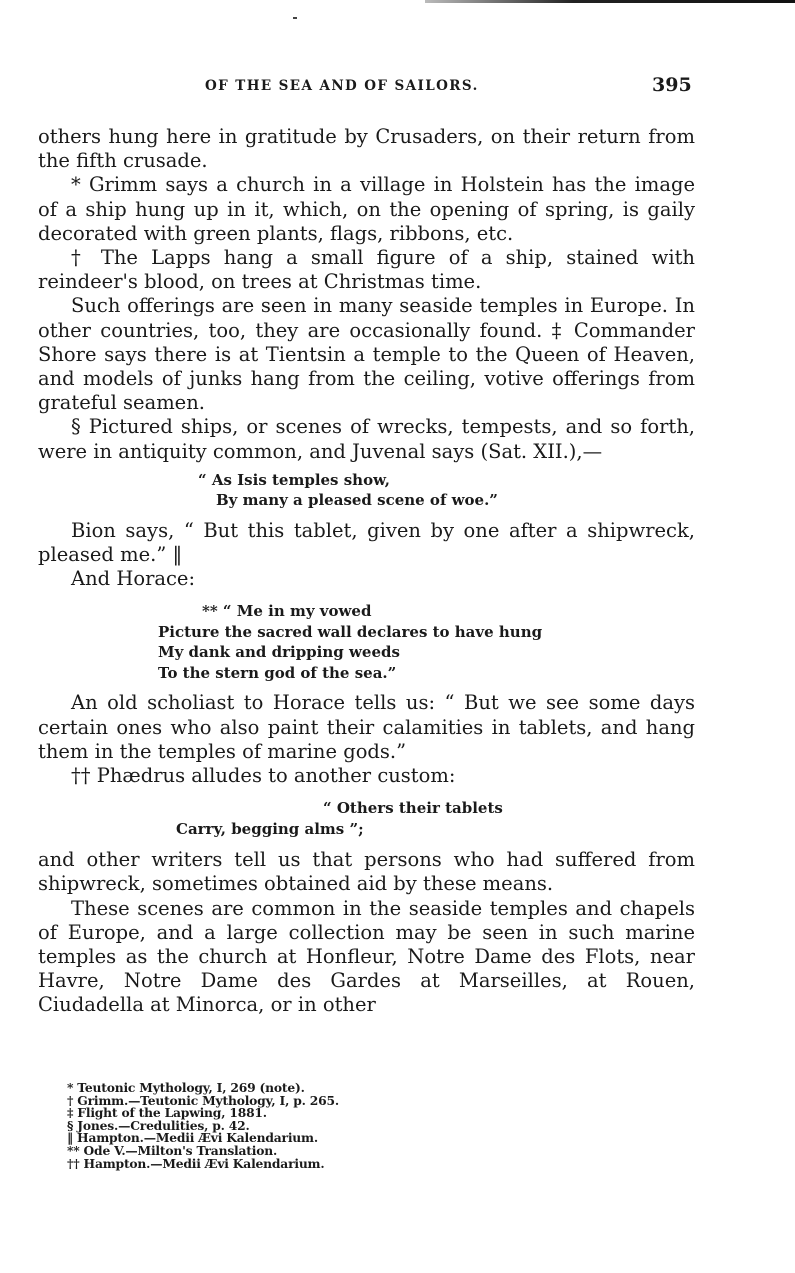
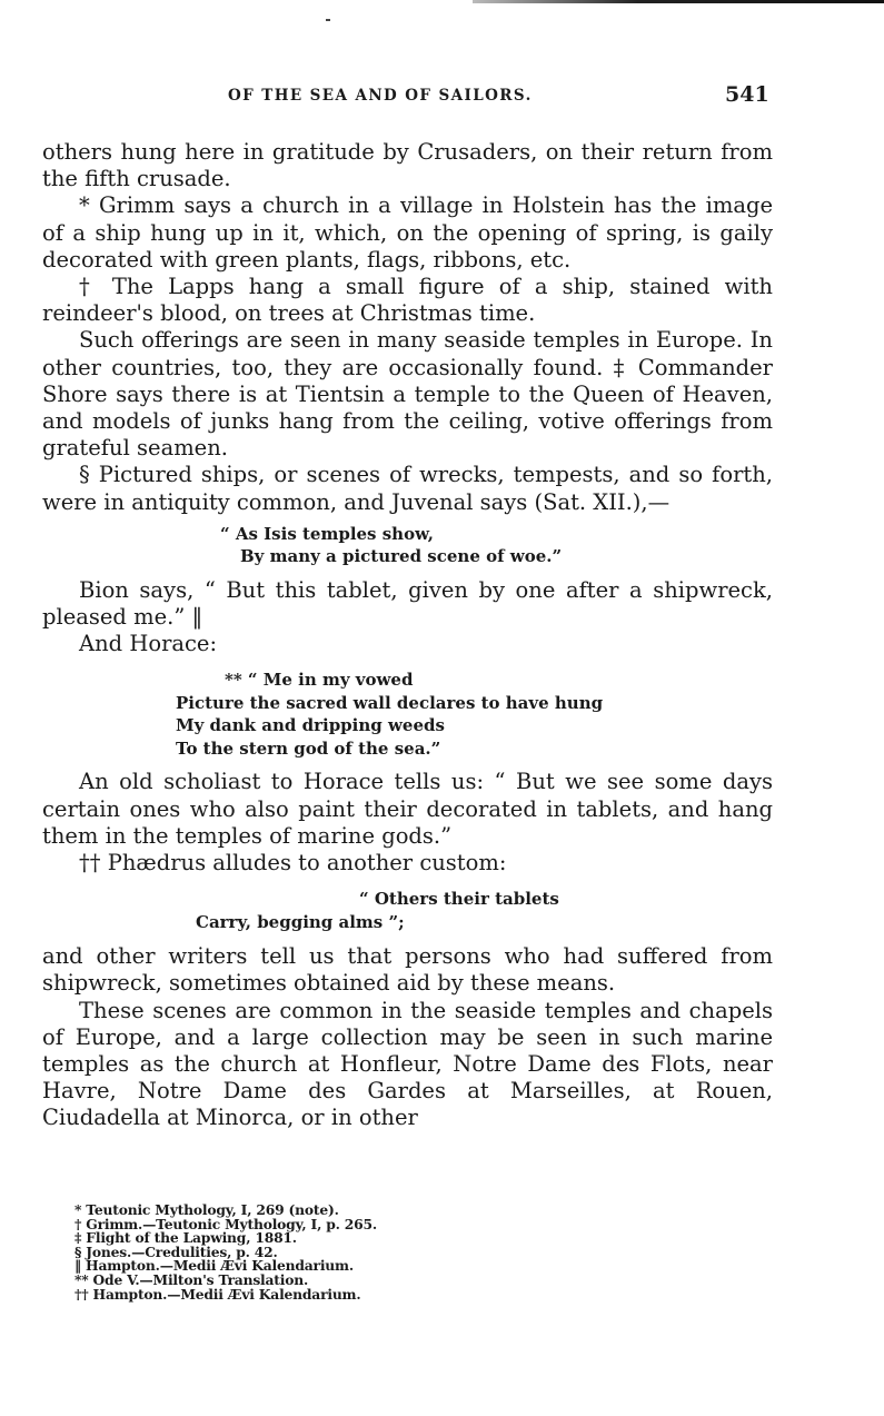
  OF THE SEA AND OF SAILORS.
- 395
+ 541
  others hung here in gratitude by Crusaders, on their return from the fifth crusade.
  * Grimm says a church in a village in Holstein has the image of a ship hung up in it, which, on the opening of spring, is gaily decorated with green plants, flags, ribbons, etc.
  † The Lapps hang a small figure of a ship, stained with reindeer's blood, on trees at Christmas time.
  Such offerings are seen in many seaside temples in Europe. In other countries, too, they are occasionally found. ‡ Commander Shore says there is at Tientsin a temple to the Queen of Heaven, and models of junks hang from the ceiling, votive offerings from grateful seamen.
  § Pictured ships, or scenes of wrecks, tempests, and so forth, were in antiquity common, and Juvenal says (Sat. XII.),—
  “ As Isis temples show,
- By many a pleased scene of woe.”
+ By many a pictured scene of woe.”
  Bion says, “ But this tablet, given by one after a shipwreck, pleased me.” ‖
  And Horace:
  ** “ Me in my vowed
  Picture the sacred wall declares to have hung
  My dank and dripping weeds
  To the stern god of the sea.”
- An old scholiast to Horace tells us: “ But we see some days certain ones who also paint their calamities in tablets, and hang them in the temples of marine gods.”
+ An old scholiast to Horace tells us: “ But we see some days certain ones who also paint their decorated in tablets, and hang them in the temples of marine gods.”
  †† Phædrus alludes to another custom:
  “ Others their tablets
  Carry, begging alms ”;
  and other writers tell us that persons who had suffered from shipwreck, sometimes obtained aid by these means.
  These scenes are common in the seaside temples and chapels of Europe, and a large collection may be seen in such marine temples as the church at Honfleur, Notre Dame des Flots, near Havre, Notre Dame des Gardes at Marseilles, at Rouen, Ciudadella at Minorca, or in other
  * Teutonic Mythology, I, 269 (note).
  † Grimm.—Teutonic Mythology, I, p. 265.
  ‡ Flight of the Lapwing, 1881.
  § Jones.—Credulities, p. 42.
  ‖ Hampton.—Medii Ævi Kalendarium.
  ** Ode V.—Milton's Translation.
  †† Hampton.—Medii Ævi Kalendarium.
